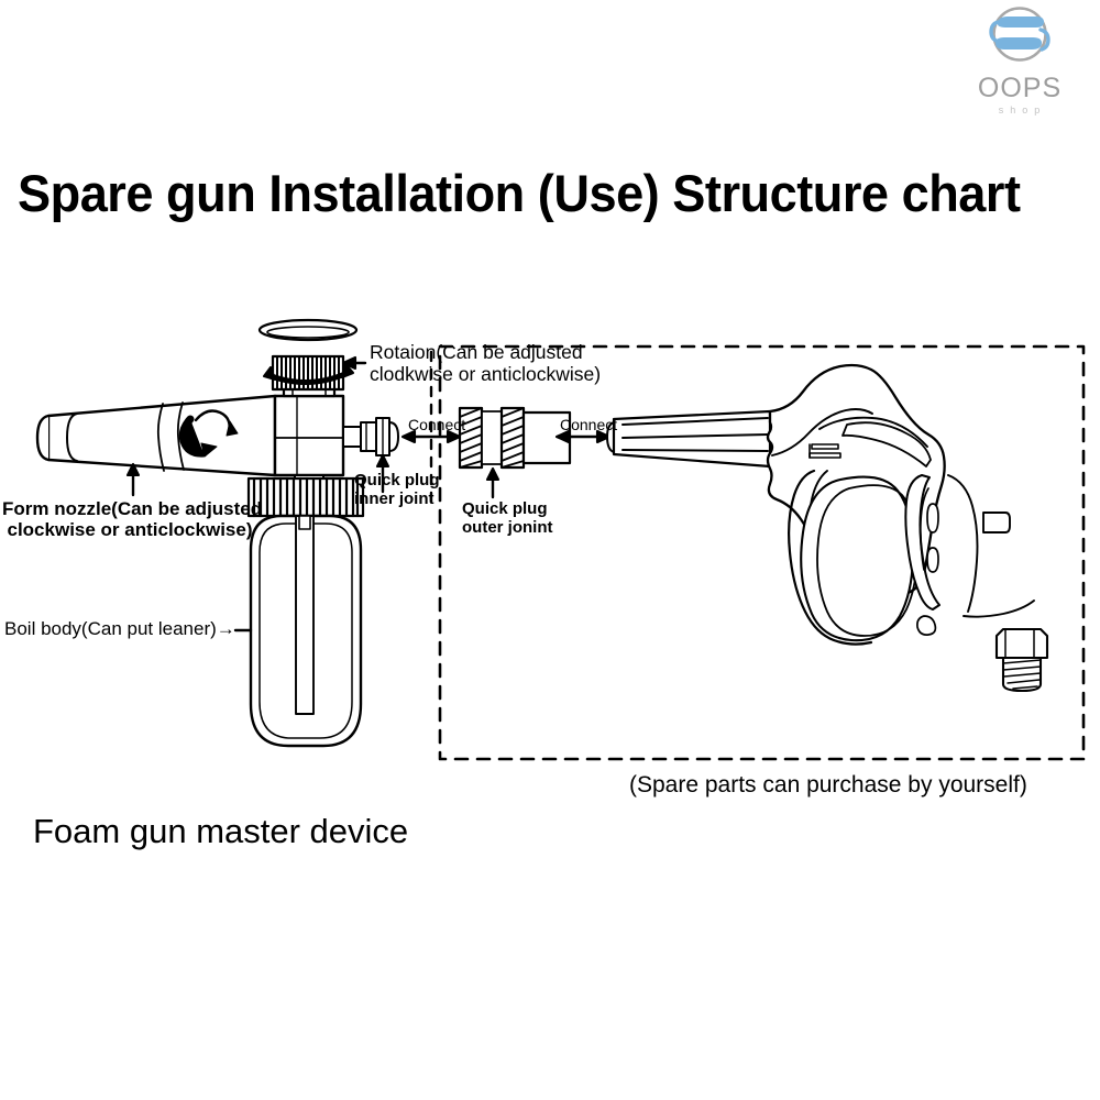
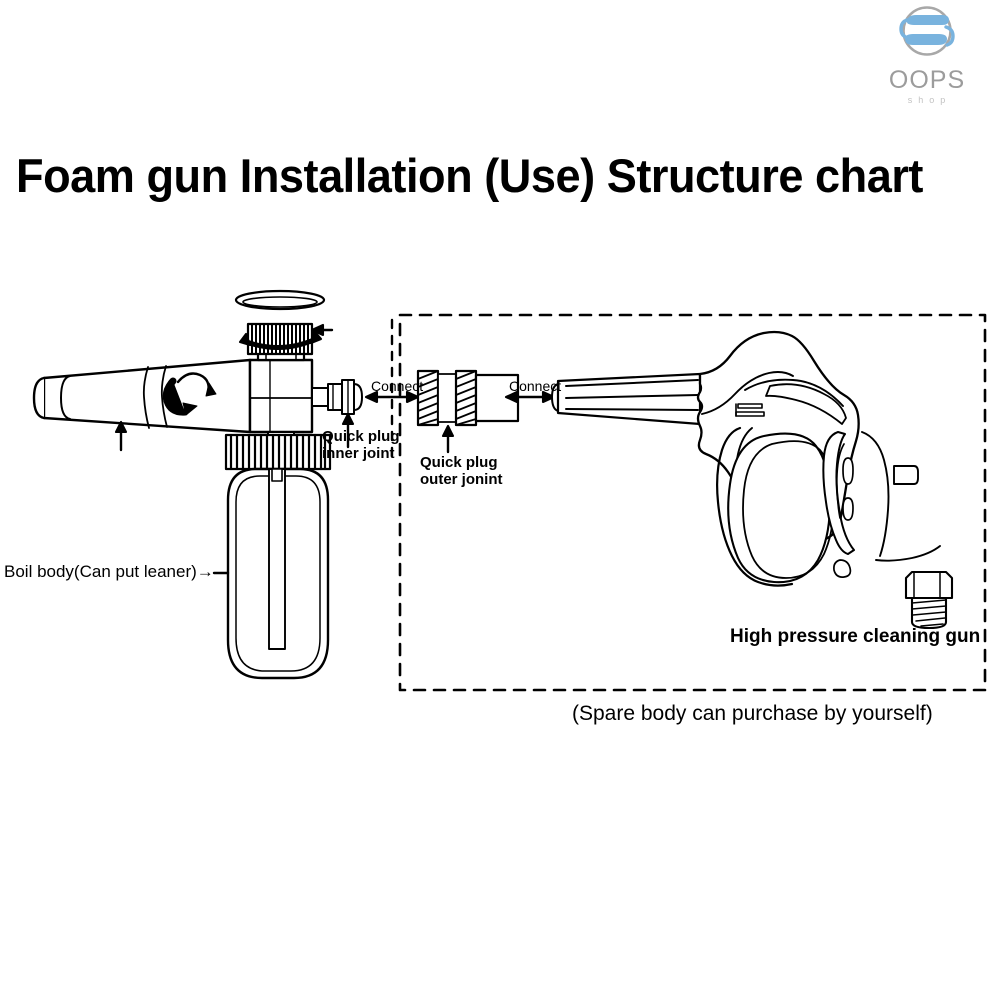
  OOPS
  shop
- Spare gun Installation (Use) Structure chart
+ Foam gun Installation (Use) Structure chart
- Rotaion(Can be adjusted
- clodkwise or anticlockwise)
- Form nozzle(Can be adjusted
- clockwise or anticlockwise)
  Connect
  Connect
  Quick plug
  inner joint
  Quick plug
  outer jonint
  Boil body(Can put leaner)→
+ High pressure cleaning gun
- (Spare parts can purchase by yourself)
+ (Spare body can purchase by yourself)
- Foam gun master device
